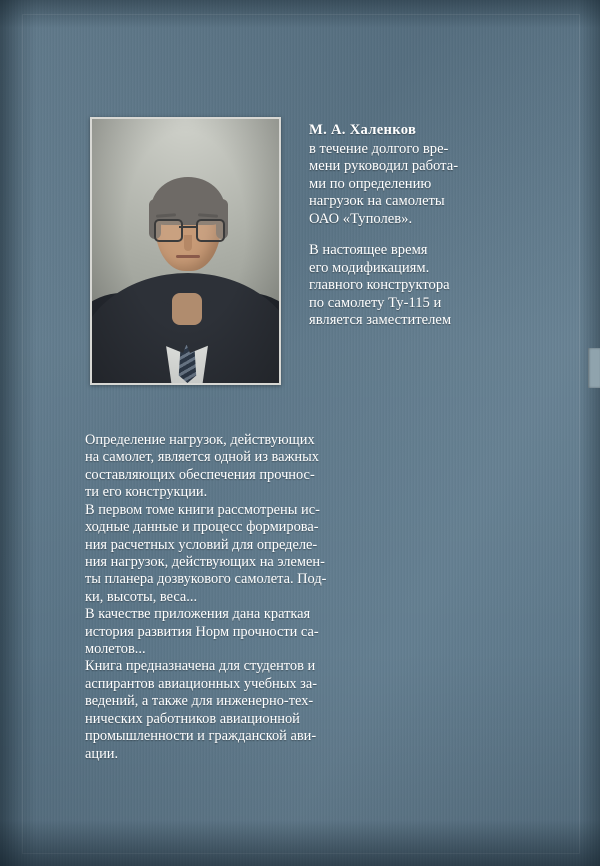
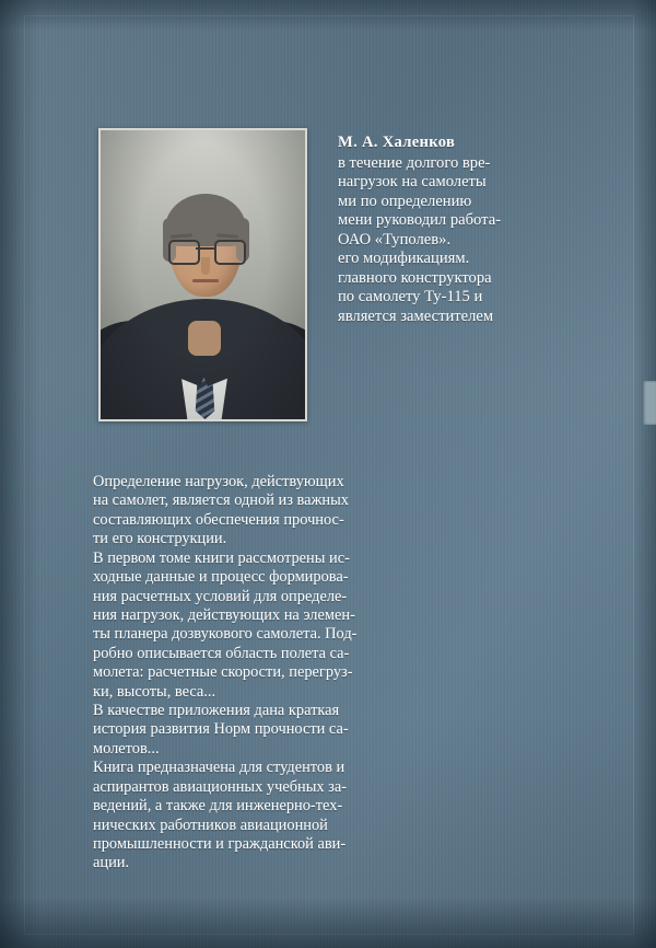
  М. А. Халенков
  в течение долгого вре-
- мени руководил работа-
+ нагрузок на самолеты
  ми по определению
- нагрузок на самолеты
+ мени руководил работа-
  ОАО «Туполев».
- В настоящее время
  его модификациям.
  главного конструктора
  по самолету Ту-115 и
  является заместителем
  Определение нагрузок, действующих
  на самолет, является одной из важных
  составляющих обеспечения прочнос-
  ти его конструкции.
  В первом томе книги рассмотрены ис-
  ходные данные и процесс формирова-
  ния расчетных условий для определе-
  ния нагрузок, действующих на элемен-
  ты планера дозвукового самолета. Под-
+ робно описывается область полета са-
+ молета: расчетные скорости, перегруз-
  ки, высоты, веса...
  В качестве приложения дана краткая
  история развития Норм прочности са-
  молетов...
  Книга предназначена для студентов и
  аспирантов авиационных учебных за-
  ведений, а также для инженерно-тех-
  нических работников авиационной
  промышленности и гражданской ави-
  ации.
